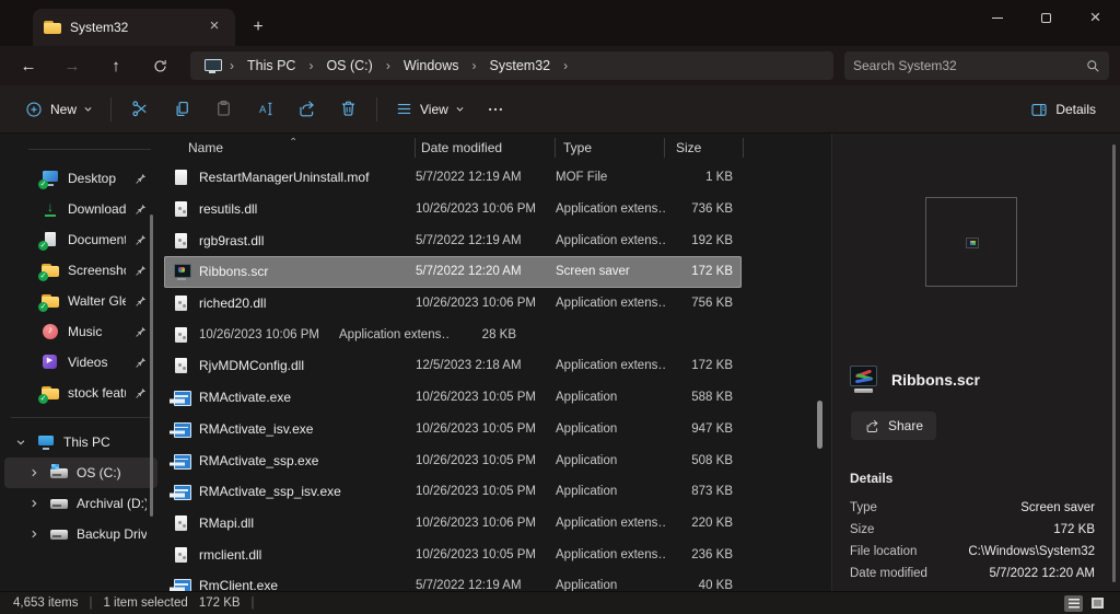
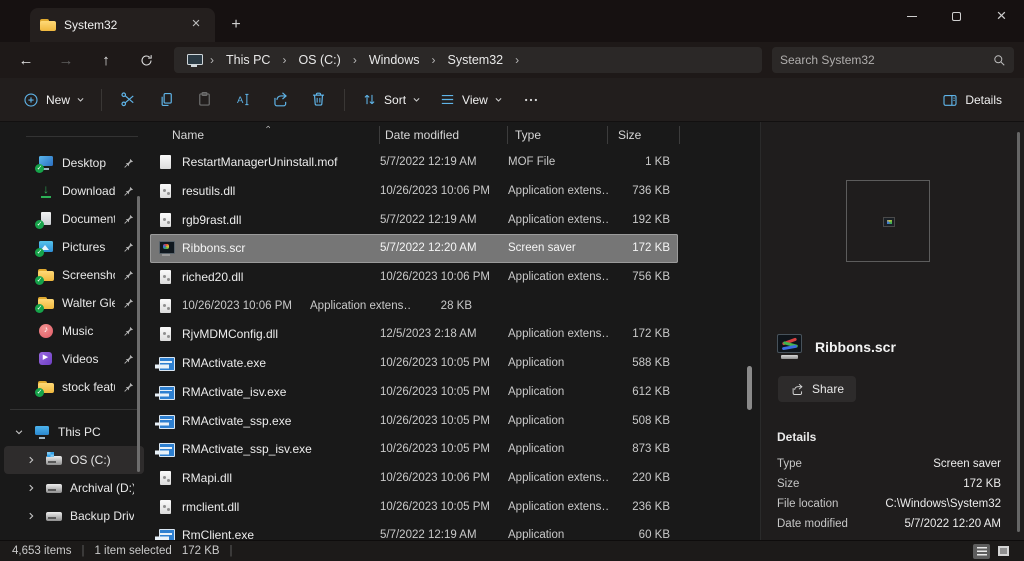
  System32
  ←
  →
  ↑
  This PC
  OS (C:)
  Windows
  System32
  Search System32
  New
  A
+ Sort
  View
  Details
  Desktop
  Download
  Documen
+ Pictures
  Screensh
  Walter Gle
  Music
  Videos
  stock feat
  This PC
  OS (C:)
  Archival (D:
  Backup Driv
  Name
  Date modified
  Type
  Size
  RestartManagerUninstall.mof
  5/7/2022 12:19 AM
  MOF File
  1 KB
  resutils.dll
  10/26/2023 10:06 PM
  Application extens…
  736 KB
  rgb9rast.dll
  5/7/2022 12:19 AM
  Application extens…
  192 KB
  Ribbons.scr
  5/7/2022 12:20 AM
  Screen saver
  172 KB
  riched20.dll
  10/26/2023 10:06 PM
  Application extens…
  756 KB
  10/26/2023 10:06 PM
  Application extens…
  28 KB
  RjvMDMConfig.dll
  12/5/2023 2:18 AM
  Application extens…
  172 KB
  RMActivate.exe
  10/26/2023 10:05 PM
  Application
  588 KB
  RMActivate_isv.exe
  10/26/2023 10:05 PM
  Application
- 947 KB
+ 612 KB
  RMActivate_ssp.exe
  10/26/2023 10:05 PM
  Application
  508 KB
  RMActivate_ssp_isv.exe
  10/26/2023 10:05 PM
  Application
  873 KB
  RMapi.dll
  10/26/2023 10:06 PM
  Application extens…
  220 KB
  rmclient.dll
  10/26/2023 10:05 PM
  Application extens…
  236 KB
  RmClient.exe
  5/7/2022 12:19 AM
  Application
- 40 KB
+ 60 KB
  Ribbons.scr
  Share
  Details
  Type
  Screen saver
  Size
  172 KB
  File location
  C:\Windows\System32
  Date modified
  5/7/2022 12:20 AM
  4,653 items
  1 item selected
  172 KB
